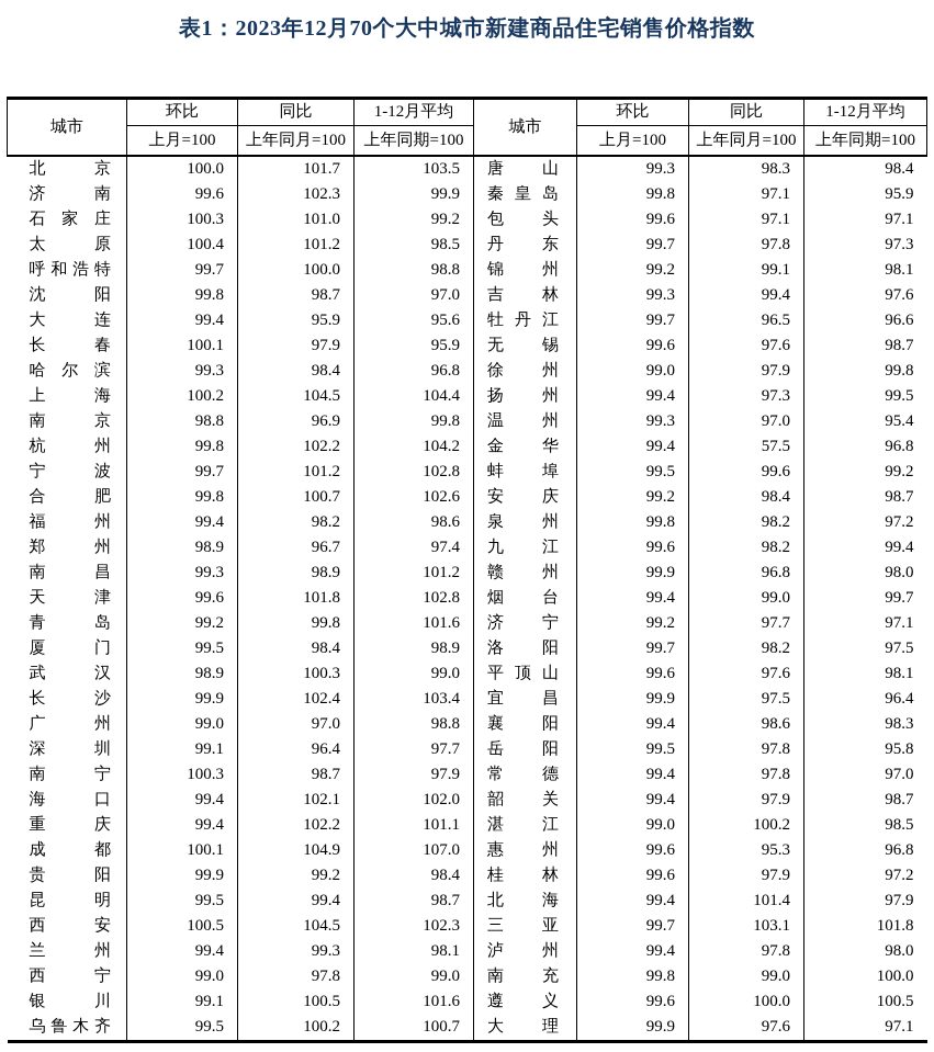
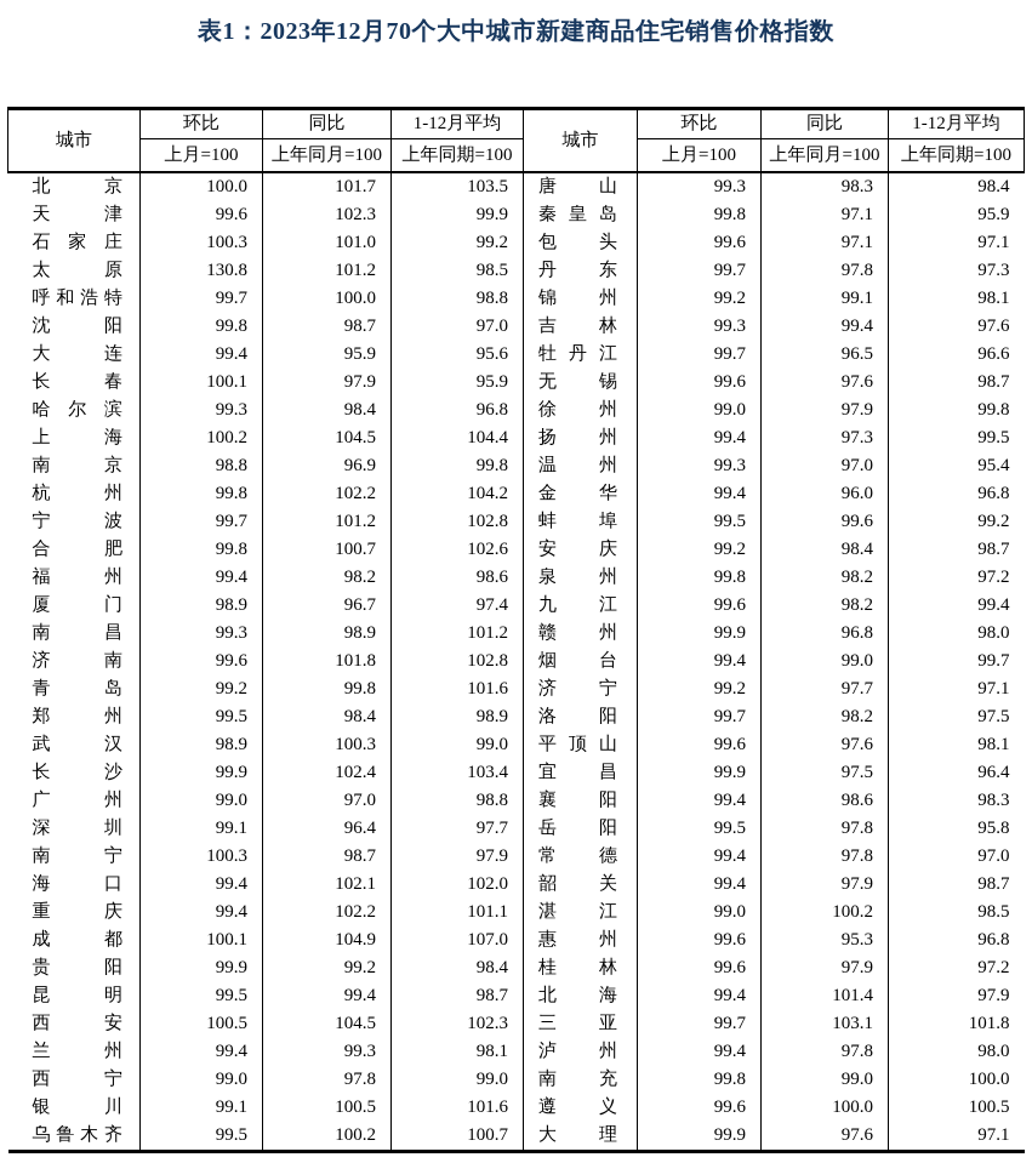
  表1：2023年12月70个大中城市新建商品住宅销售价格指数
  城市	环比	同比	1-12月平均	城市	环比	同比	1-12月平均
  上月=100	上年同月=100	上年同期=100	上月=100	上年同月=100	上年同期=100
  北京	100.0	101.7	103.5	唐山	99.3	98.3	98.4
- 济南	99.6	102.3	99.9	秦皇岛	99.8	97.1	95.9
+ 天津	99.6	102.3	99.9	秦皇岛	99.8	97.1	95.9
  石家庄	100.3	101.0	99.2	包头	99.6	97.1	97.1
- 太原	100.4	101.2	98.5	丹东	99.7	97.8	97.3
+ 太原	130.8	101.2	98.5	丹东	99.7	97.8	97.3
  呼和浩特	99.7	100.0	98.8	锦州	99.2	99.1	98.1
  沈阳	99.8	98.7	97.0	吉林	99.3	99.4	97.6
  大连	99.4	95.9	95.6	牡丹江	99.7	96.5	96.6
  长春	100.1	97.9	95.9	无锡	99.6	97.6	98.7
  哈尔滨	99.3	98.4	96.8	徐州	99.0	97.9	99.8
  上海	100.2	104.5	104.4	扬州	99.4	97.3	99.5
  南京	98.8	96.9	99.8	温州	99.3	97.0	95.4
- 杭州	99.8	102.2	104.2	金华	99.4	57.5	96.8
+ 杭州	99.8	102.2	104.2	金华	99.4	96.0	96.8
  宁波	99.7	101.2	102.8	蚌埠	99.5	99.6	99.2
  合肥	99.8	100.7	102.6	安庆	99.2	98.4	98.7
  福州	99.4	98.2	98.6	泉州	99.8	98.2	97.2
- 郑州	98.9	96.7	97.4	九江	99.6	98.2	99.4
+ 厦门	98.9	96.7	97.4	九江	99.6	98.2	99.4
  南昌	99.3	98.9	101.2	赣州	99.9	96.8	98.0
- 天津	99.6	101.8	102.8	烟台	99.4	99.0	99.7
+ 济南	99.6	101.8	102.8	烟台	99.4	99.0	99.7
  青岛	99.2	99.8	101.6	济宁	99.2	97.7	97.1
- 厦门	99.5	98.4	98.9	洛阳	99.7	98.2	97.5
+ 郑州	99.5	98.4	98.9	洛阳	99.7	98.2	97.5
  武汉	98.9	100.3	99.0	平顶山	99.6	97.6	98.1
  长沙	99.9	102.4	103.4	宜昌	99.9	97.5	96.4
  广州	99.0	97.0	98.8	襄阳	99.4	98.6	98.3
  深圳	99.1	96.4	97.7	岳阳	99.5	97.8	95.8
  南宁	100.3	98.7	97.9	常德	99.4	97.8	97.0
  海口	99.4	102.1	102.0	韶关	99.4	97.9	98.7
  重庆	99.4	102.2	101.1	湛江	99.0	100.2	98.5
  成都	100.1	104.9	107.0	惠州	99.6	95.3	96.8
  贵阳	99.9	99.2	98.4	桂林	99.6	97.9	97.2
  昆明	99.5	99.4	98.7	北海	99.4	101.4	97.9
  西安	100.5	104.5	102.3	三亚	99.7	103.1	101.8
  兰州	99.4	99.3	98.1	泸州	99.4	97.8	98.0
  西宁	99.0	97.8	99.0	南充	99.8	99.0	100.0
  银川	99.1	100.5	101.6	遵义	99.6	100.0	100.5
  乌鲁木齐	99.5	100.2	100.7	大理	99.9	97.6	97.1
